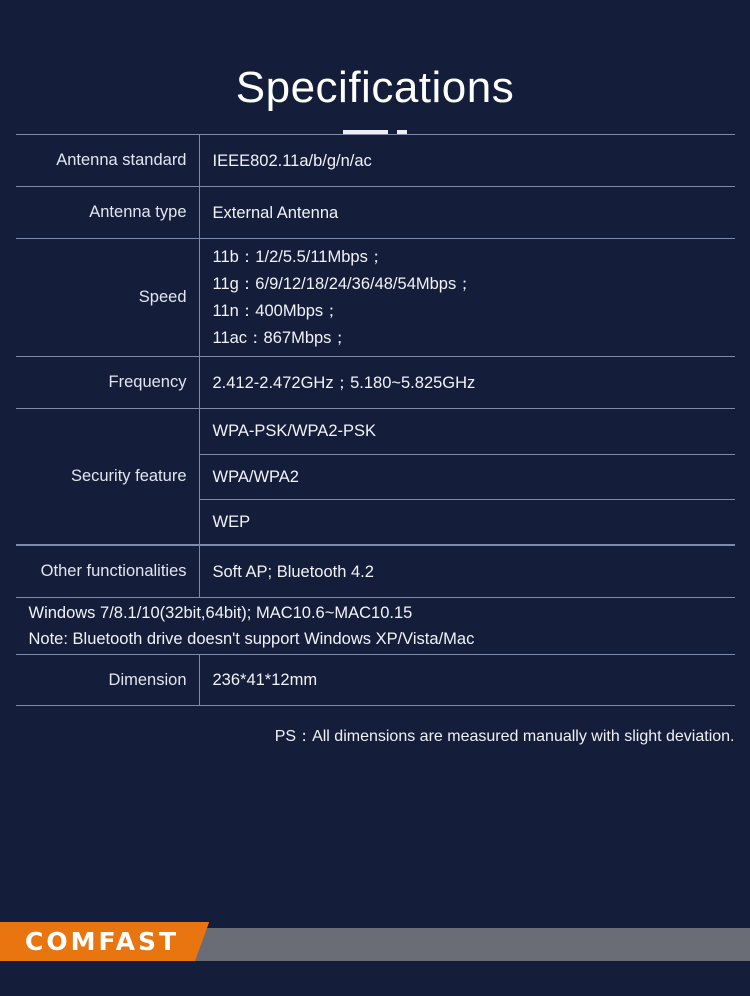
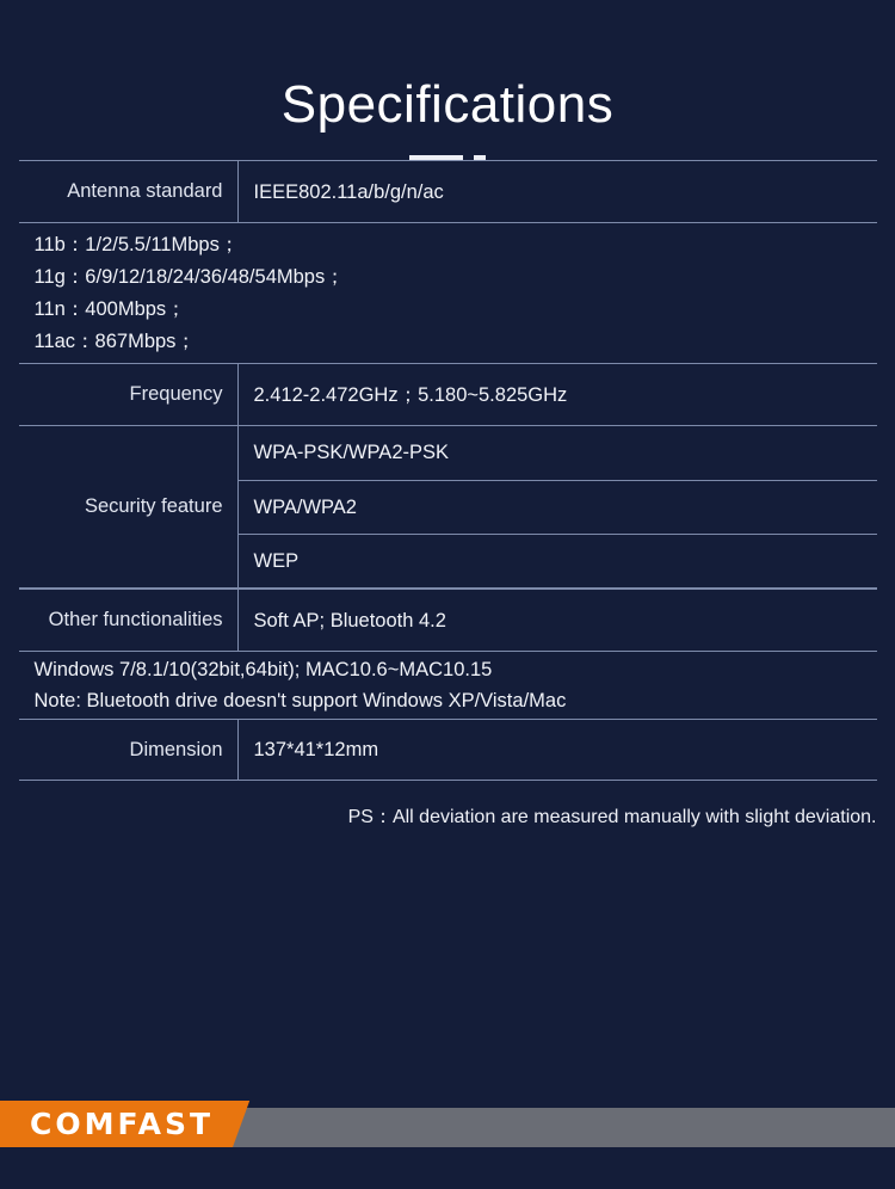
  Specifications
  Antenna standard
  IEEE802.11a/b/g/n/ac
- Antenna type
- External Antenna
- Speed
  11b：1/2/5.5/11Mbps；
  11g：6/9/12/18/24/36/48/54Mbps；
  11n：400Mbps；
  11ac：867Mbps；
  Frequency
  2.412-2.472GHz；5.180~5.825GHz
  Security feature
  WPA-PSK/WPA2-PSK
  WPA/WPA2
  WEP
  Other functionalities
  Soft AP; Bluetooth 4.2
  Windows 7/8.1/10(32bit,64bit); MAC10.6~MAC10.15
  Note: Bluetooth drive doesn't support Windows XP/Vista/Mac
  Dimension
- 236*41*12mm
+ 137*41*12mm
- PS：All dimensions are measured manually with slight deviation.
+ PS：All deviation are measured manually with slight deviation.
  COMFAST
